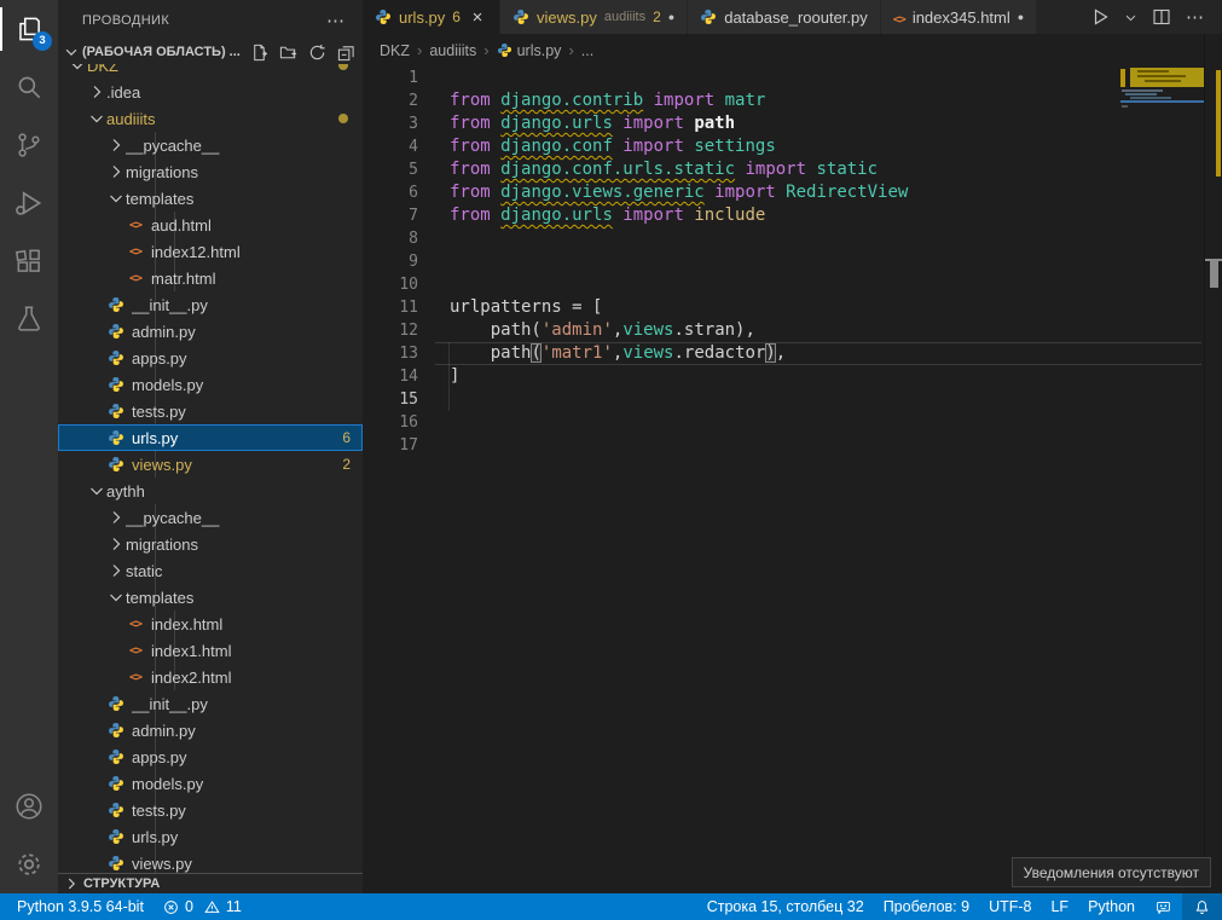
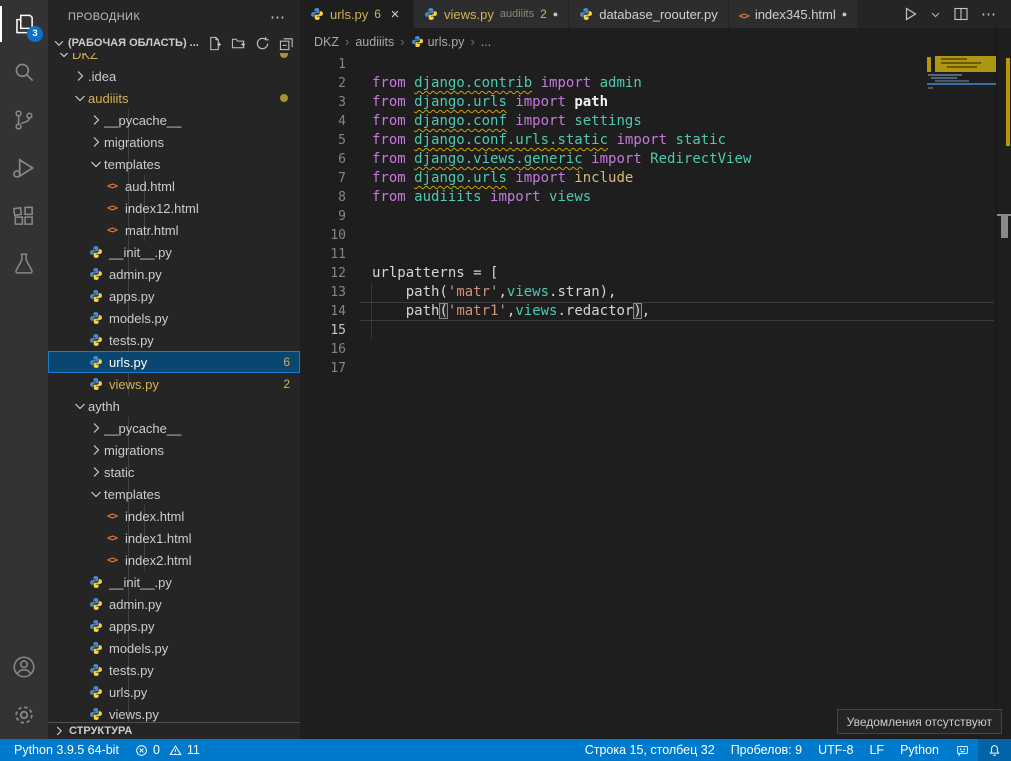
  3
  ПРОВОДНИК
  ⋯
  (РАБОЧАЯ ОБЛАСТЬ) ...
  DKZ
  .idea
  audiiits
  __pycache__
  migrations
  templates
  <>
  aud.html
  <>
  index12.html
  <>
  matr.html
  __init__.py
  admin.py
  apps.py
  models.py
  tests.py
  urls.py
  6
  views.py
  2
  aythh
  __pycache__
  migrations
  static
  templates
  <>
  index.html
  <>
  index1.html
  <>
  index2.html
  __init__.py
  admin.py
  apps.py
  models.py
  tests.py
  urls.py
  views.py
  СТРУКТУРА
  urls.py
  6
  ×
  views.py
  audiiits
  2
  ●
  database_roouter.py
  <>
  index345.html
  ●
  ⋯
  DKZ
  ›
  audiiits
  ›
  urls.py
  ›
  ...
  1
  2
  3
  4
  5
  6
  7
  8
  9
  10
  11
  12
  13
  14
  15
  16
  17
- from django.contrib import matr
+ from django.contrib import admin
  from django.urls import path
  from django.conf import settings
  from django.conf.urls.static import static
  from django.views.generic import RedirectView
  from django.urls import include
+ from audiiits import views
  urlpatterns = [
- path('admin',views.stran),
+ path('matr',views.stran),
  path('matr1',views.redactor),
- ]
  Python 3.9.5 64-bit
  0
  11
  Строка 15, столбец 32
  Пробелов: 9
  UTF-8
  LF
  Python
  Уведомления отсутствуют
